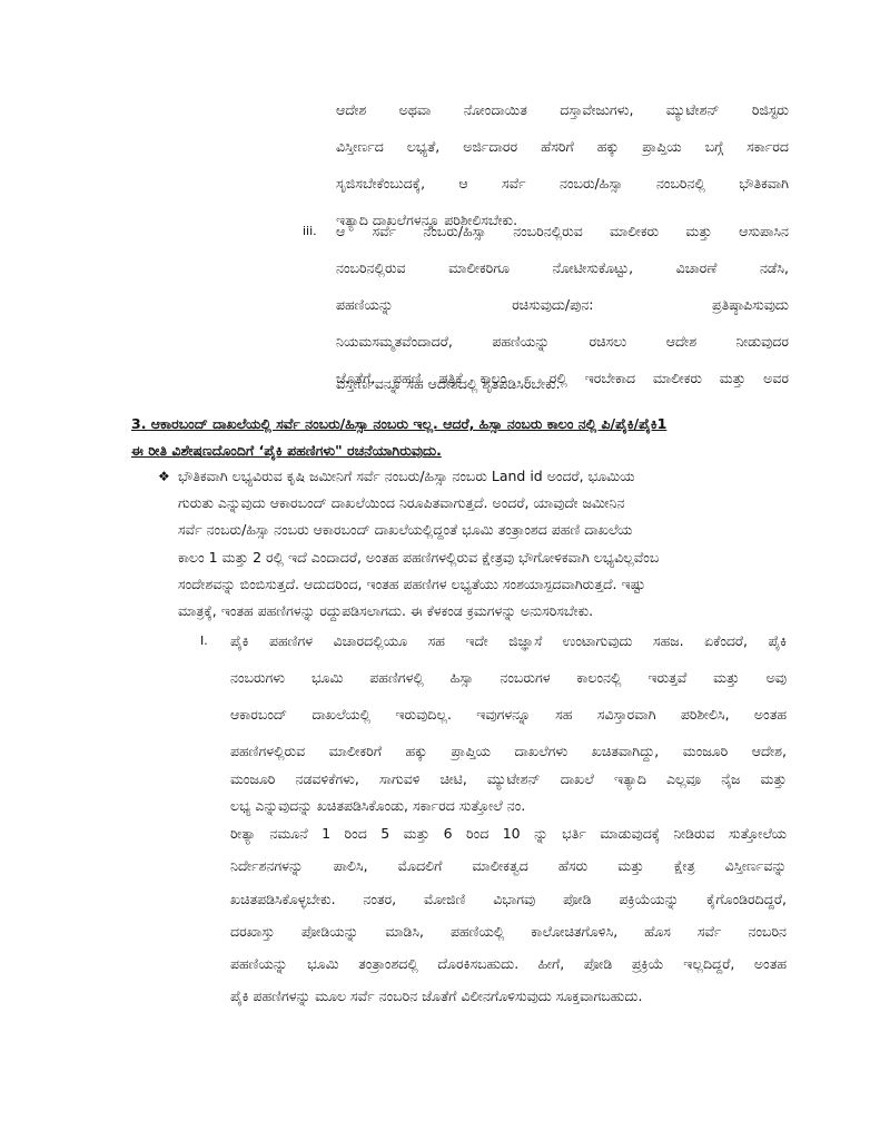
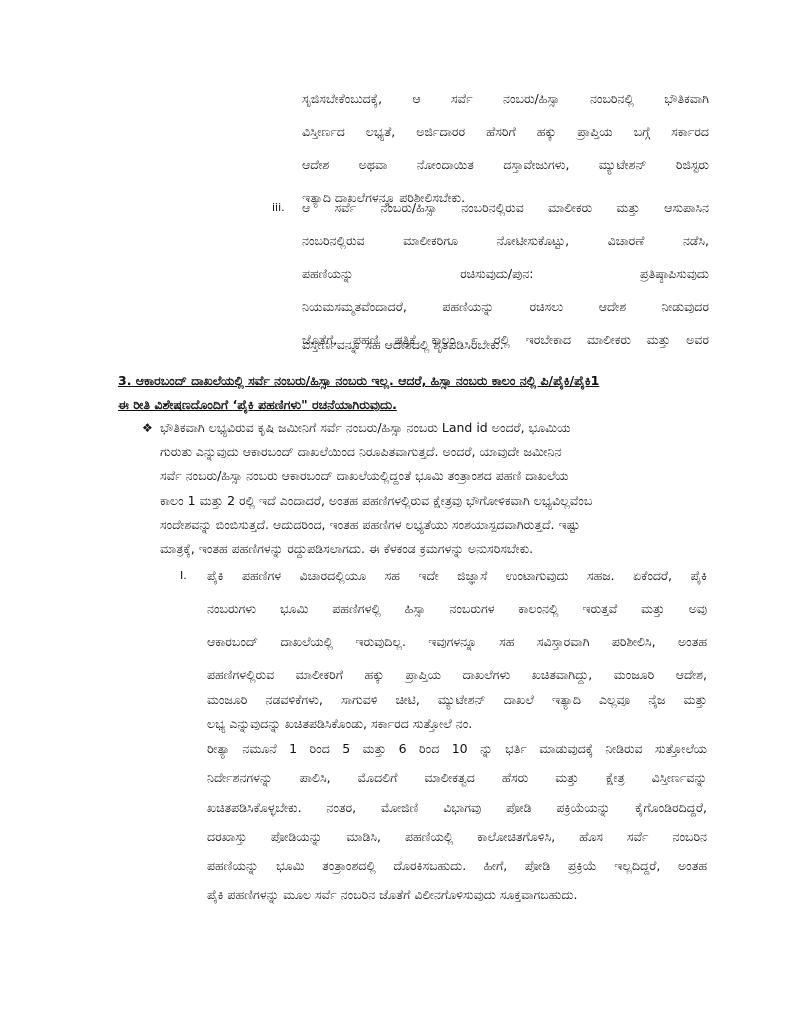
- ಆದೇಶ ಅಥವಾ ನೋಂದಾಯಿತ ದಸ್ತಾವೇಜುಗಳು, ಮ್ಯುಟೇಶನ್ ರಿಜಿಸ್ಟರು
+ ಸೃಜಿಸಬೇಕೆಂಬುದಕ್ಕೆ, ಆ ಸರ್ವೆ ನಂಬರು/ಹಿಸ್ಸಾ ನಂಬರಿನಲ್ಲಿ ಭೌತಿಕವಾಗಿ
  ವಿಸ್ತೀರ್ಣದ ಲಭ್ಯತೆ, ಅರ್ಜಿದಾರರ ಹೆಸರಿಗೆ ಹಕ್ಕು ಪ್ರಾಪ್ತಿಯ ಬಗ್ಗೆ ಸರ್ಕಾರದ
- ಸೃಜಿಸಬೇಕೆಂಬುದಕ್ಕೆ, ಆ ಸರ್ವೆ ನಂಬರು/ಹಿಸ್ಸಾ ನಂಬರಿನಲ್ಲಿ ಭೌತಿಕವಾಗಿ
+ ಆದೇಶ ಅಥವಾ ನೋಂದಾಯಿತ ದಸ್ತಾವೇಜುಗಳು, ಮ್ಯುಟೇಶನ್ ರಿಜಿಸ್ಟರು
  ಇತ್ಯಾದಿ ದಾಖಲೆಗಳನ್ನೂ ಪರಿಶೀಲಿಸಬೇಕು.
  iii.
  ಆ ಸರ್ವೆ ನಂಬರು/ಹಿಸ್ಸಾ ನಂಬರಿನಲ್ಲಿರುವ ಮಾಲೀಕರು ಮತ್ತು ಆಸುಪಾಸಿನ
  ನಂಬರಿನಲ್ಲಿರುವ ಮಾಲೀಕರಿಗೂ ನೋಟೀಸುಕೊಟ್ಟು, ವಿಚಾರಣೆ ನಡೆಸಿ,
  ಪಹಣಿಯನ್ನು ರಚಿಸುವುದು/ಪುನ: ಪ್ರತಿಷ್ಠಾಪಿಸುವುದು
  ನಿಯಮಸಮ್ಮತವೆಂದಾದರೆ, ಪಹಣಿಯನ್ನು ರಚಿಸಲು ಆದೇಶ ನೀಡುವುದರ
  ಜೊತೆಗೆ, ಪಹಣಿ ಪತ್ರಿಕೆ ಕಾಲಂ ೯ ರಲ್ಲಿ ಇರಬೇಕಾದ ಮಾಲೀಕರು ಮತ್ತು ಅವರ
  ವಿಸ್ತೀರ್ಣವನ್ನೂ ಸಹ ಆದೇಶದಲ್ಲಿ ಶೃತಪಡಿಸಿರಬೇಕು.
  3. ಆಕಾರಬಂದ್ ದಾಖಲೆಯಲ್ಲಿ ಸರ್ವೆ ನಂಬರು/ಹಿಸ್ಸಾ ನಂಬರು ಇಲ್ಲ. ಆದರೆ, ಹಿಸ್ಸಾ ನಂಬರು ಕಾಲಂ ನಲ್ಲಿ ಪಿ/ಪೈಕಿ/ಪೈಕಿ1
  ಈ ರೀತಿ ವಿಶೇಷಣದೊಂದಿಗೆ ‘ಪೈಕಿ ಪಹಣಿಗಳು" ರಚನೆಯಾಗಿರುವುದು.
  ❖
  ಭೌತಿಕವಾಗಿ ಲಭ್ಯವಿರುವ ಕೃಷಿ ಜಮೀನಿಗೆ ಸರ್ವೆ ನಂಬರು/ಹಿಸ್ಸಾ ನಂಬರು Land id ಅಂದರೆ, ಭೂಮಿಯ
  ಗುರುತು ಎನ್ನುವುದು ಆಕಾರಬಂದ್ ದಾಖಲೆಯಿಂದ ನಿರೂಪಿತವಾಗುತ್ತದೆ. ಅಂದರೆ, ಯಾವುದೇ ಜಮೀನಿನ
  ಸರ್ವೆ ನಂಬರು/ಹಿಸ್ಸಾ ನಂಬರು ಆಕಾರಬಂದ್ ದಾಖಲೆಯಲ್ಲಿದ್ದಂತೆ ಭೂಮಿ ತಂತ್ರಾಂಶದ ಪಹಣಿ ದಾಖಲೆಯ
  ಕಾಲಂ 1 ಮತ್ತು 2 ರಲ್ಲಿ ಇದೆ ಎಂದಾದರೆ, ಅಂತಹ ಪಹಣಿಗಳಲ್ಲಿರುವ ಕ್ಷೇತ್ರವು ಭೌಗೋಳಿಕವಾಗಿ ಲಭ್ಯವಿಲ್ಲವೆಂಬ
  ಸಂದೇಶವನ್ನು ಬಿಂಬಿಸುತ್ತದೆ. ಆದುದರಿಂದ, ಇಂತಹ ಪಹಣಿಗಳ ಲಭ್ಯತೆಯು ಸಂಶಯಾಸ್ಪದವಾಗಿರುತ್ತದೆ. ಇಷ್ಟು
  ಮಾತ್ರಕ್ಕೆ, ಇಂತಹ ಪಹಣಿಗಳನ್ನು ರದ್ದುಪಡಿಸಲಾಗದು. ಈ ಕೆಳಕಂಡ ಕ್ರಮಗಳನ್ನು ಅನುಸರಿಸಬೇಕು.
  I.
  ಪೈಕಿ ಪಹಣಿಗಳ ವಿಚಾರದಲ್ಲಿಯೂ ಸಹ ಇದೇ ಜಿಜ್ಞಾಸೆ ಉಂಟಾಗುವುದು ಸಹಜ. ಏಕೆಂದರೆ, ಪೈಕಿ
  ನಂಬರುಗಳು ಭೂಮಿ ಪಹಣಿಗಳಲ್ಲಿ ಹಿಸ್ಸಾ ನಂಬರುಗಳ ಕಾಲಂನಲ್ಲಿ ಇರುತ್ತವೆ ಮತ್ತು ಅವು
  ಆಕಾರಬಂದ್ ದಾಖಲೆಯಲ್ಲಿ ಇರುವುದಿಲ್ಲ. ಇವುಗಳನ್ನೂ ಸಹ ಸವಿಸ್ತಾರವಾಗಿ ಪರಿಶೀಲಿಸಿ, ಅಂತಹ
  ಪಹಣಿಗಳಲ್ಲಿರುವ ಮಾಲೀಕರಿಗೆ ಹಕ್ಕು ಪ್ರಾಪ್ತಿಯ ದಾಖಲೆಗಳು ಖಚಿತವಾಗಿದ್ದು, ಮಂಜೂರಿ ಆದೇಶ,
  ಮಂಜೂರಿ ನಡವಳಿಕೆಗಳು, ಸಾಗುವಳಿ ಚೀಟಿ, ಮ್ಯುಟೇಶನ್ ದಾಖಲೆ ಇತ್ಯಾದಿ ಎಲ್ಲವೂ ನೈಜ ಮತ್ತು
  ಲಭ್ಯ ಎನ್ನುವುದನ್ನು ಖಚಿತಪಡಿಸಿಕೊಂಡು, ಸರ್ಕಾರದ ಸುತ್ತೋಲೆ ನಂ.
  ರೀತ್ಯಾ ನಮೂನೆ 1 ರಿಂದ 5 ಮತ್ತು 6 ರಿಂದ 10 ನ್ನು ಭರ್ತಿ ಮಾಡುವುದಕ್ಕೆ ನೀಡಿರುವ ಸುತ್ತೋಲೆಯ
  ನಿರ್ದೇಶನಗಳನ್ನು ಪಾಲಿಸಿ, ಮೊದಲಿಗೆ ಮಾಲೀಕತ್ವದ ಹೆಸರು ಮತ್ತು ಕ್ಷೇತ್ರ ವಿಸ್ತೀರ್ಣವನ್ನು
  ಖಚಿತಪಡಿಸಿಕೊಳ್ಳಬೇಕು. ನಂತರ, ಮೋಜಿಣಿ ವಿಭಾಗವು ಪೋಡಿ ಪಕ್ರಿಯೆಯನ್ನು ಕೈಗೊಂಡಿರದಿದ್ದರೆ,
  ದರಖಾಸ್ತು ಪೋಡಿಯನ್ನು ಮಾಡಿಸಿ, ಪಹಣಿಯಲ್ಲಿ ಕಾಲೋಚಿತಗೊಳಿಸಿ, ಹೊಸ ಸರ್ವೆ ನಂಬರಿನ
  ಪಹಣಿಯನ್ನು ಭೂಮಿ ತಂತ್ರಾಂಶದಲ್ಲಿ ದೊರಕಿಸಬಹುದು. ಹೀಗೆ, ಪೋಡಿ ಪ್ರಕ್ರಿಯೆ ಇಲ್ಲದಿದ್ದರೆ, ಅಂತಹ
  ಪೈಕಿ ಪಹಣಿಗಳನ್ನು ಮೂಲ ಸರ್ವೆ ನಂಬರಿನ ಜೊತೆಗೆ ವಿಲೀನಗೊಳಿಸುವುದು ಸೂಕ್ತವಾಗಬಹುದು.
